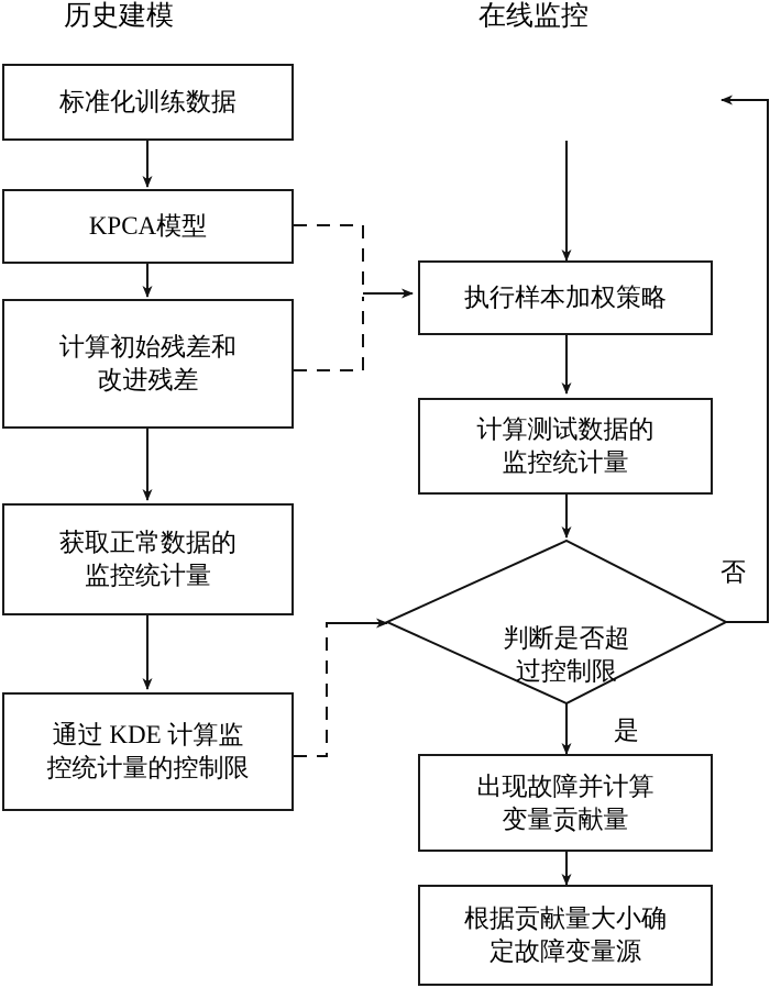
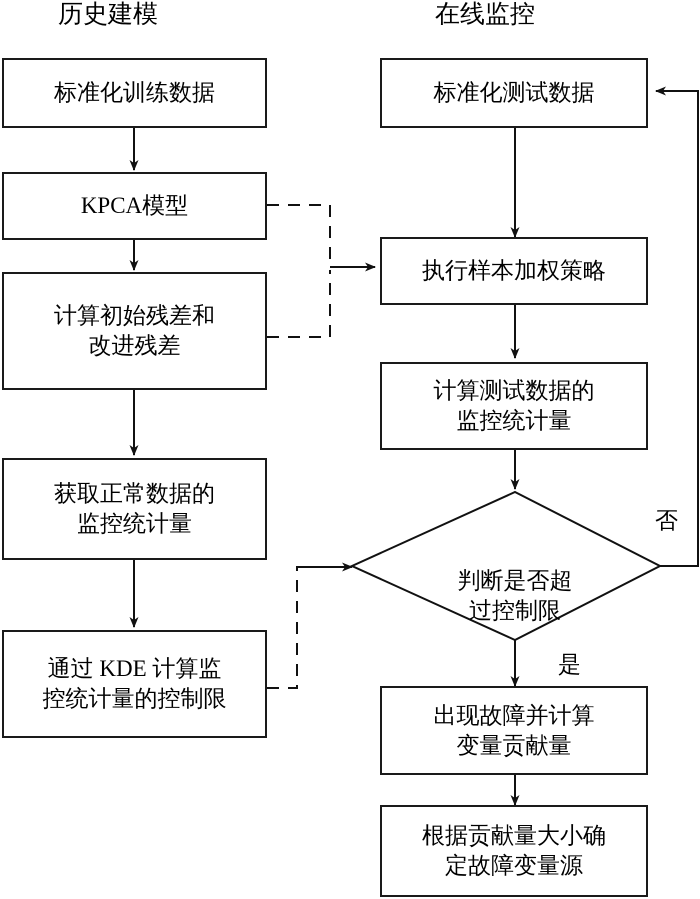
  历史建模
  在线监控
  标准化训练数据
  KPCA模型
  计算初始残差和
  改进残差
  获取正常数据的
  监控统计量
  通过 KDE 计算监
  控统计量的控制限
+ 标准化测试数据
  执行样本加权策略
  计算测试数据的
  监控统计量
  判断是否超
  过控制限
  出现故障并计算
  变量贡献量
  根据贡献量大小确
  定故障变量源
  否
  是
